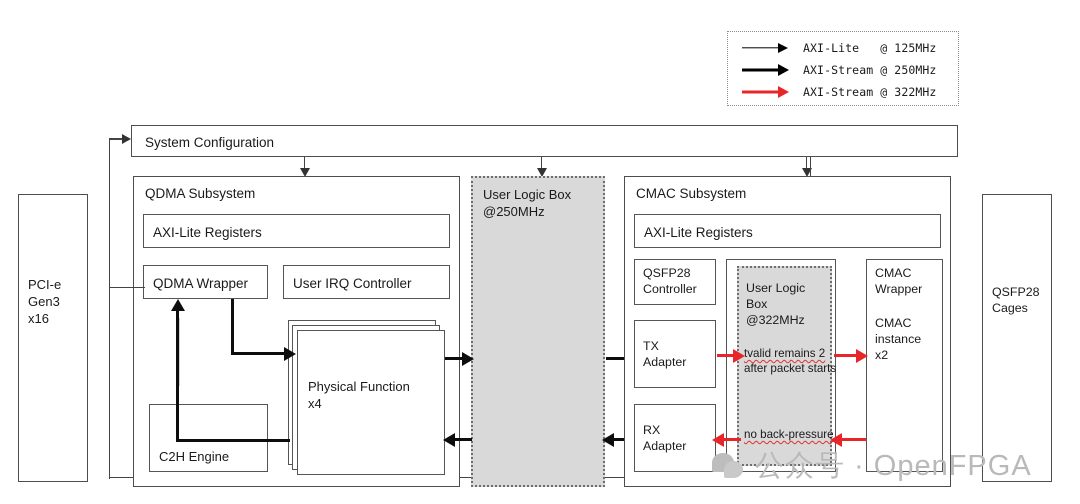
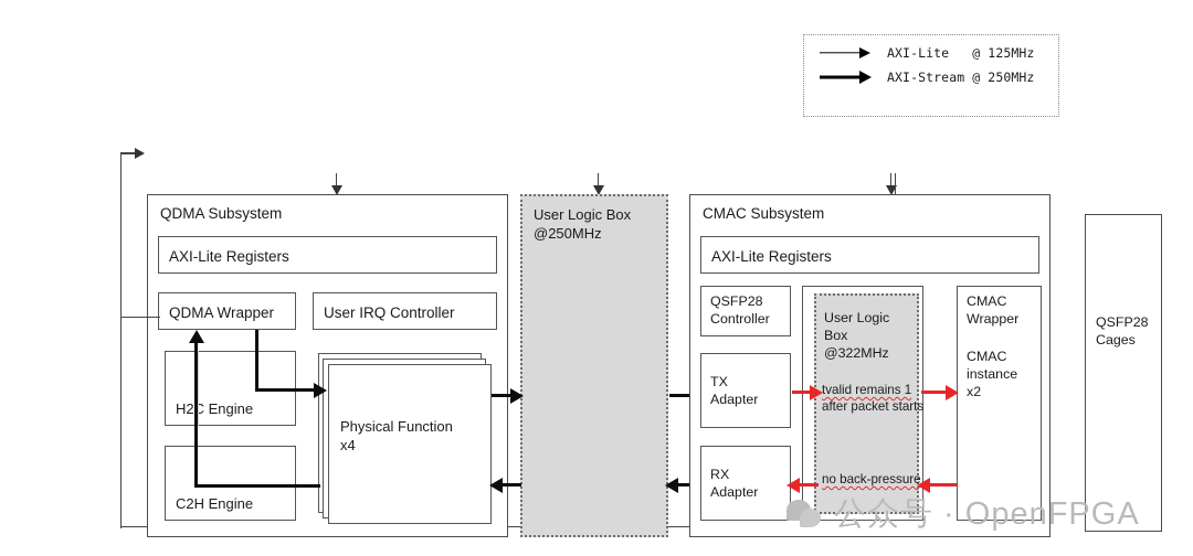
  AXI-Lite @ 125MHz
  AXI-Stream @ 250MHz
- AXI-Stream @ 322MHz
- PCI-e
- Gen3
- x16
- System Configuration
  QDMA Subsystem
  AXI-Lite Registers
  QDMA Wrapper
  User IRQ Controller
+ H2C Engine
  C2H Engine
  Physical Function
  x4
  User Logic Box
  @250MHz
  CMAC Subsystem
  AXI-Lite Registers
  QSFP28
  Controller
  TX
  Adapter
  RX
  Adapter
  User Logic
  Box
  @322MHz
- tvalid remains 2
+ tvalid remains 1
  after packet starts
  no back-pressure
  CMAC
  Wrapper
  CMAC
  instance
  x2
  QSFP28
  Cages
  公众号 · OpenFPGA
